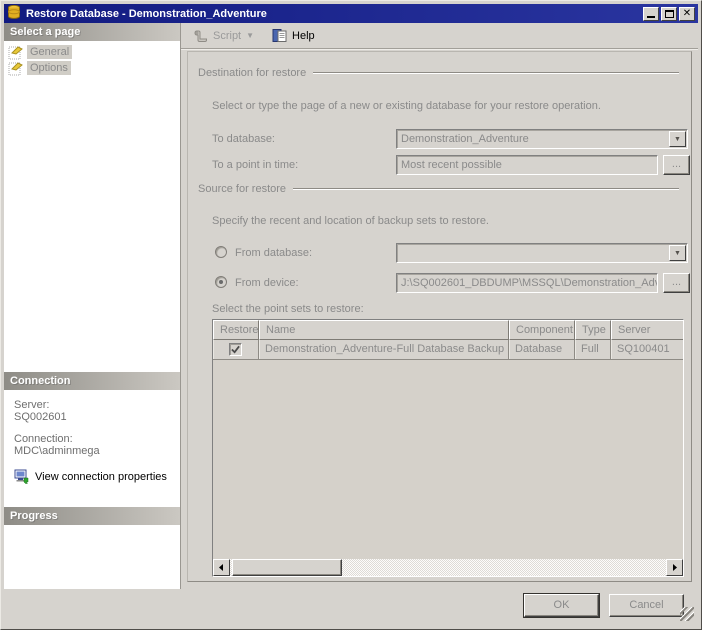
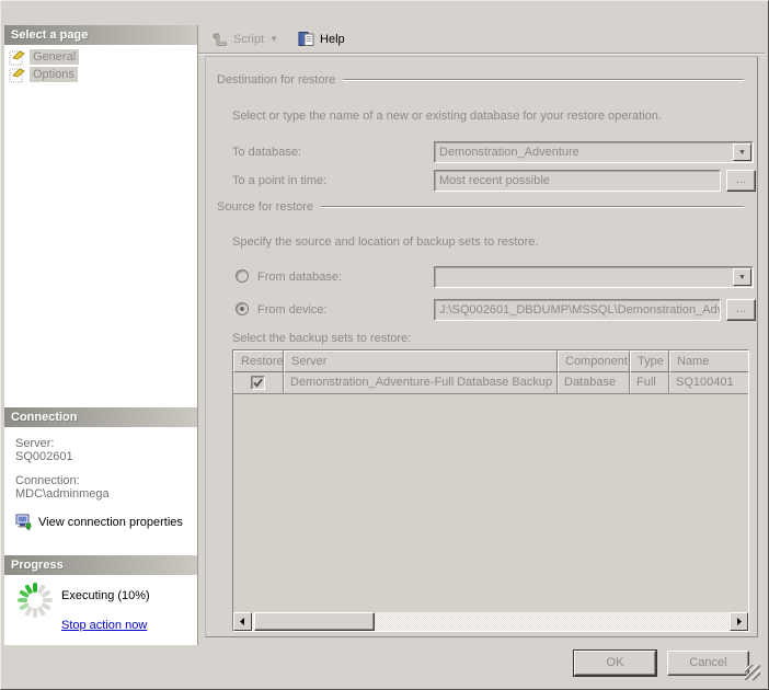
- Restore Database - Demonstration_Adventure
- ✕
  Select a page
  General
  Options
  Connection
  Server:
  SQ002601
  Connection:
  MDC\adminmega
  View connection properties
  Progress
+ Executing (10%)
+ Stop action now
  Script
  ▼
  Help
  Destination for restore
- Select or type the page of a new or existing database for your restore operation.
+ Select or type the name of a new or existing database for your restore operation.
  To database:
  Demonstration_Adventure
  To a point in time:
  Most recent possible
  ...
  Source for restore
- Specify the recent and location of backup sets to restore.
+ Specify the source and location of backup sets to restore.
  From database:
  From device:
  J:\SQ002601_DBDUMP\MSSQL\Demonstration_Ad
  ...
- Select the point sets to restore:
+ Select the backup sets to restore:
  Restore
- Name
+ Server
  Component
  Type
- Server
+ Name
  Demonstration_Adventure-Full Database Backup
  Database
  Full
  SQ100401
  OK
  Cancel
